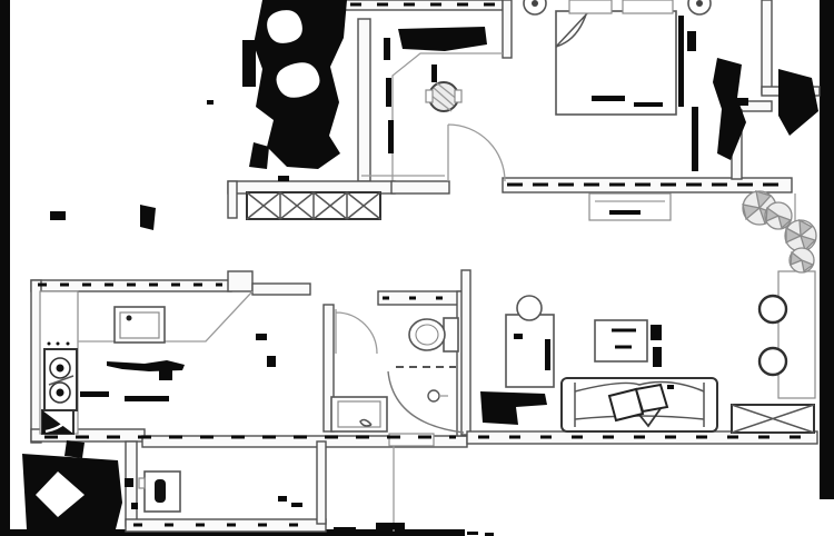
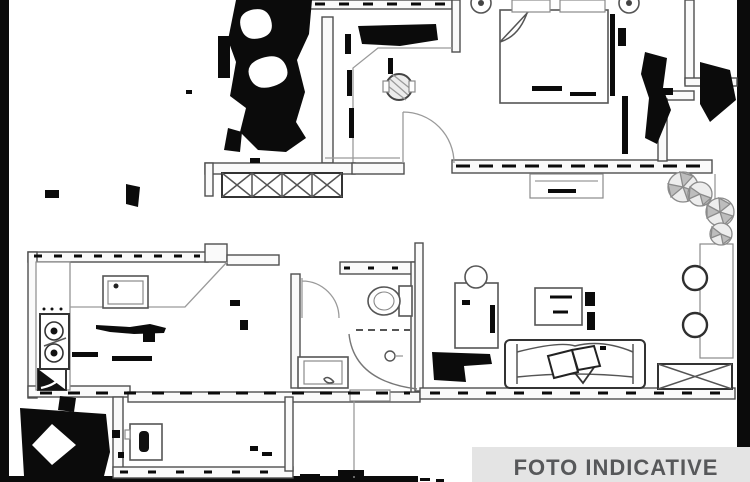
+ FOTO INDICATIVE
